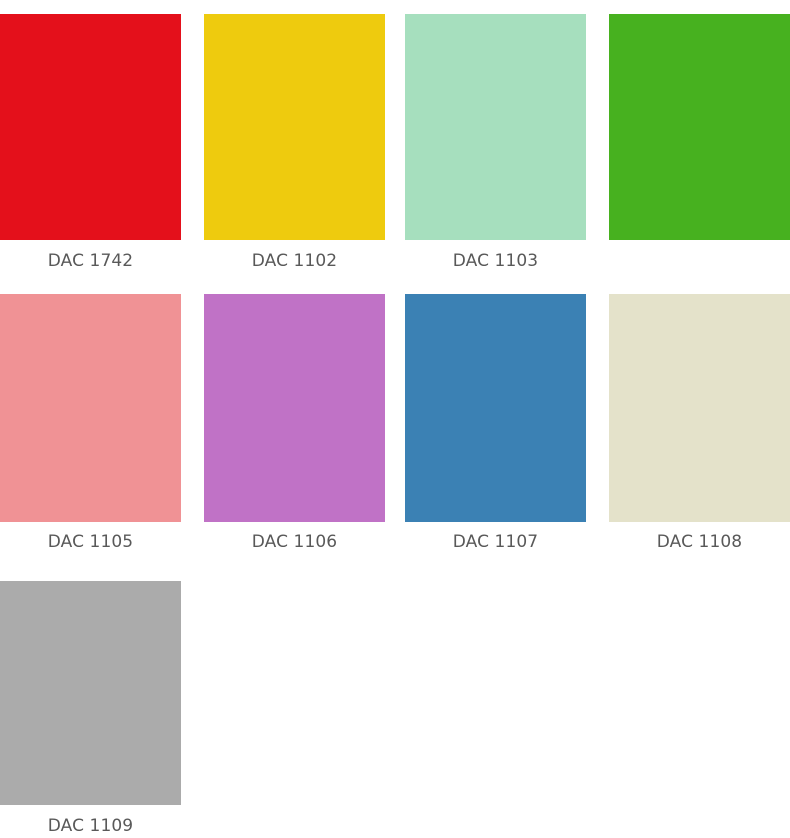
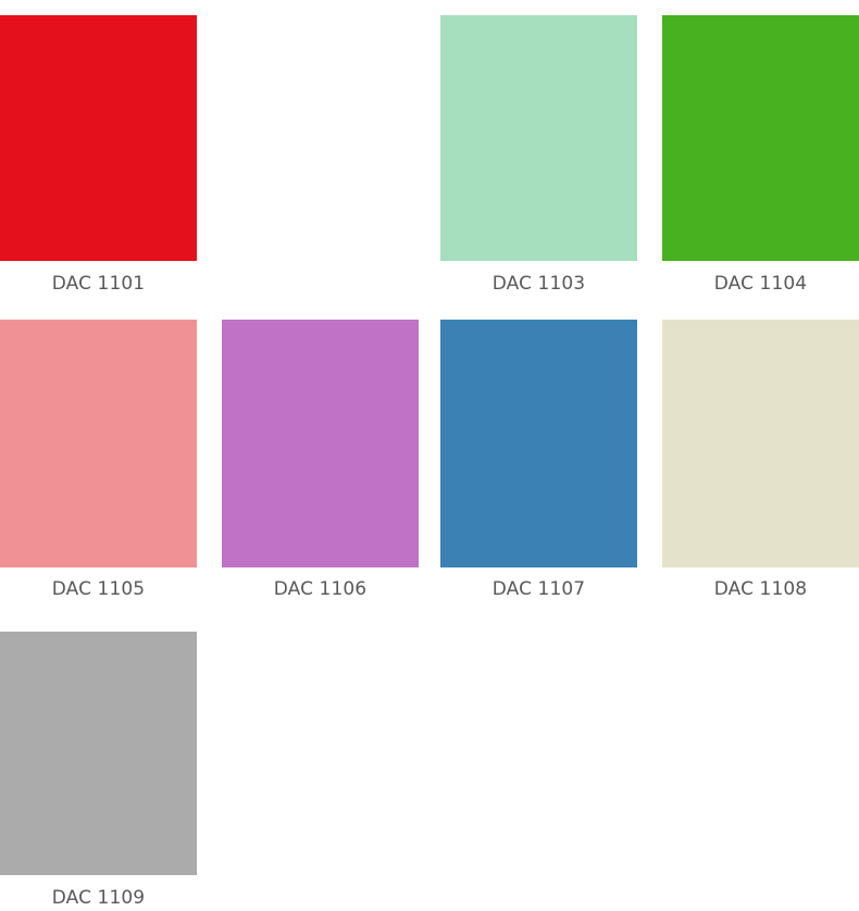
- DAC 1742
+ DAC 1101
- DAC 1102
  DAC 1103
+ DAC 1104
  DAC 1105
  DAC 1106
  DAC 1107
  DAC 1108
  DAC 1109
